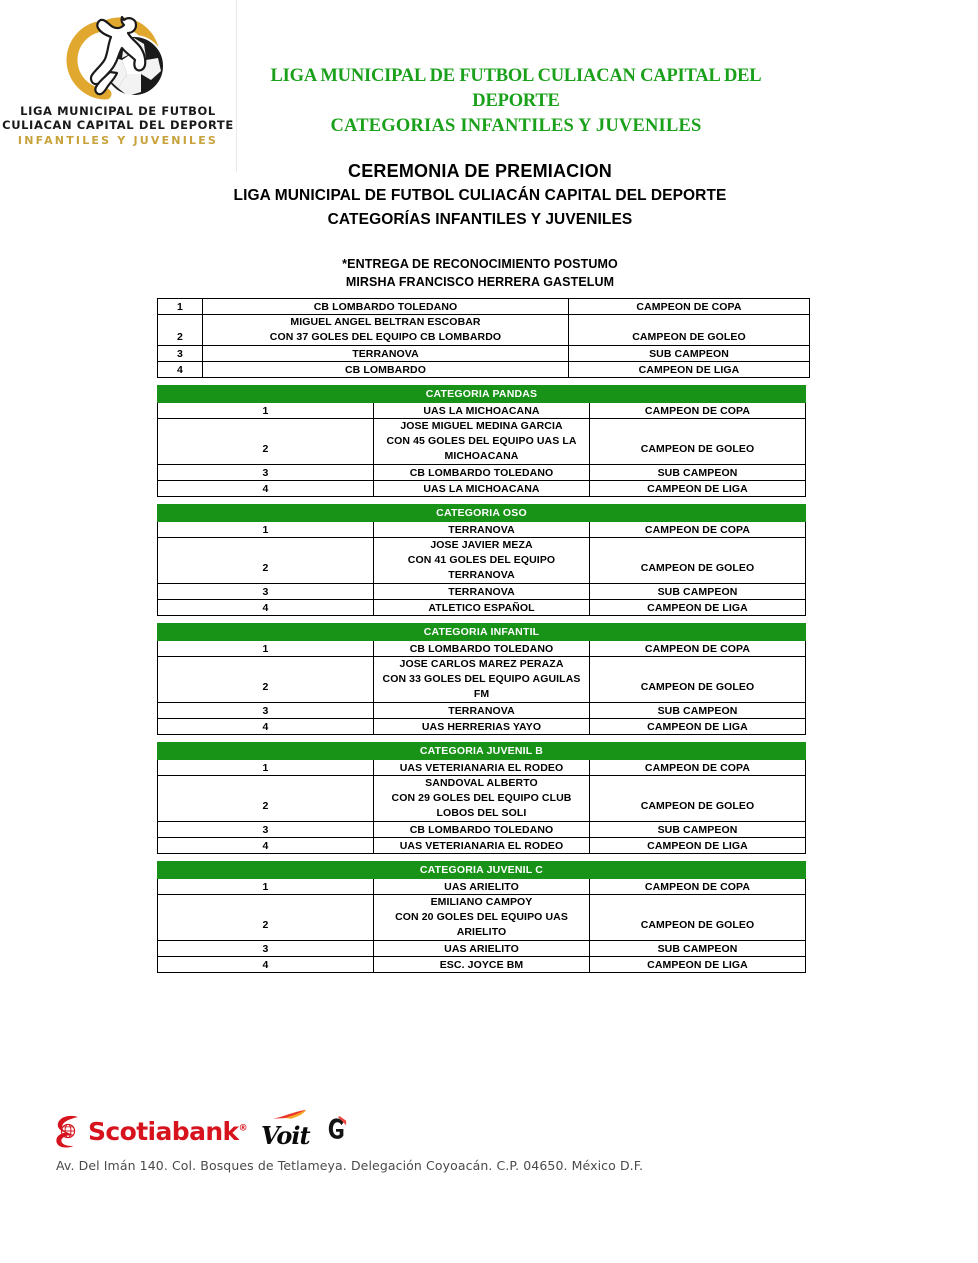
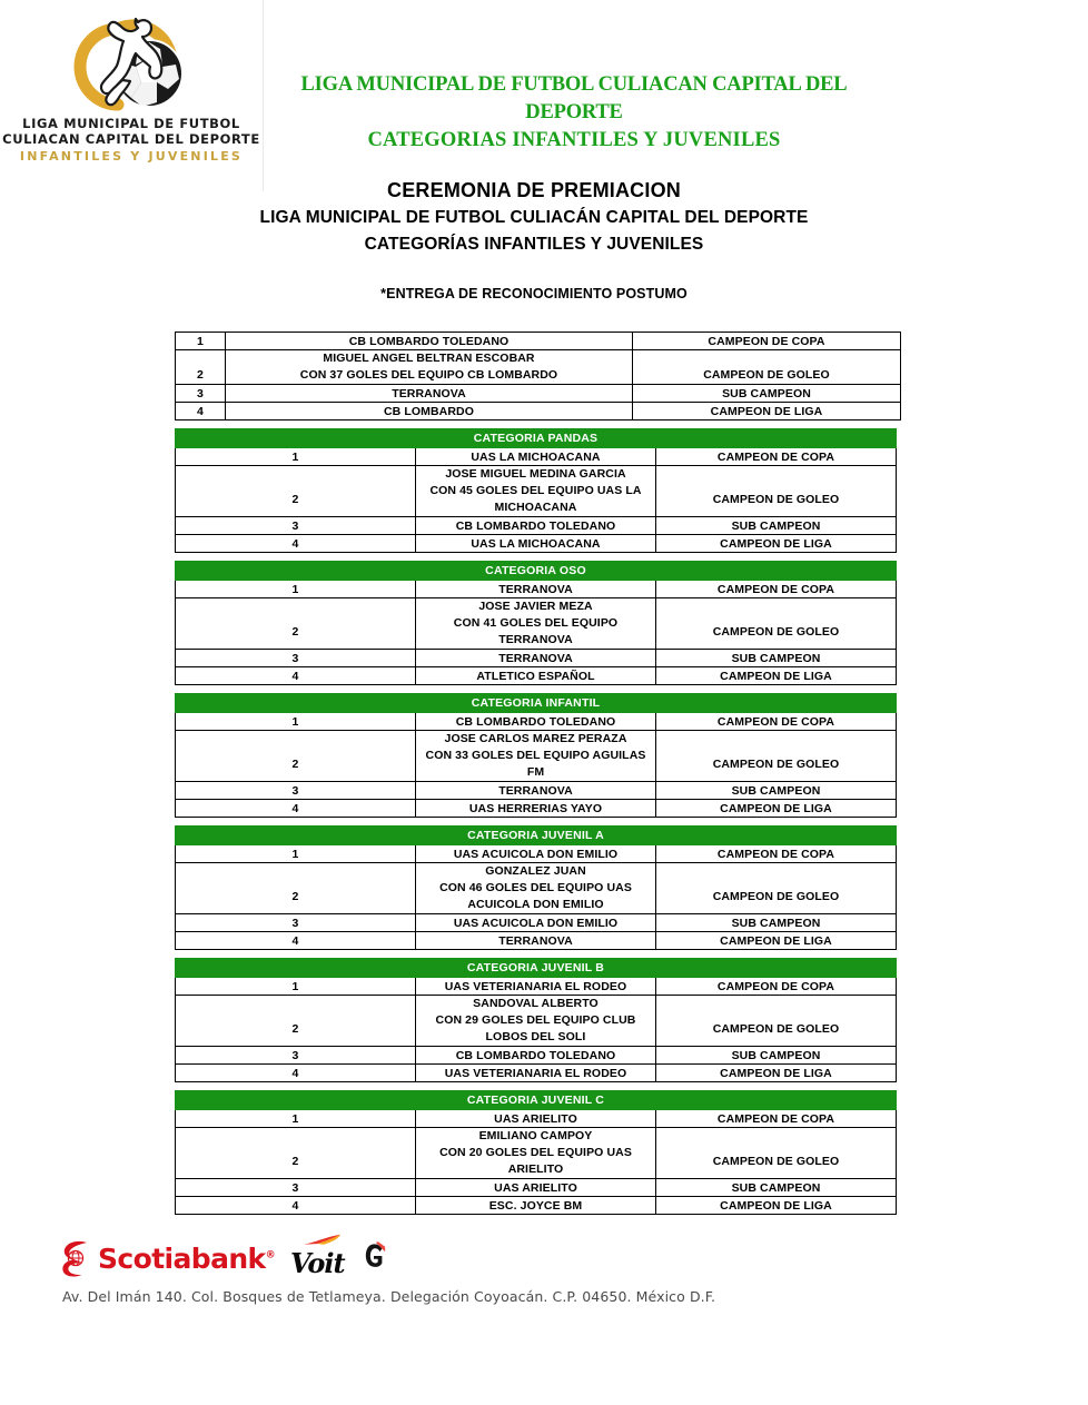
  LIGA MUNICIPAL DE FUTBOL
  CULIACAN CAPITAL DEL DEPORTE
  INFANTILES Y JUVENILES
  LIGA MUNICIPAL DE FUTBOL CULIACAN CAPITAL DEL DEPORTE
  CATEGORIAS INFANTILES Y JUVENILES
  CEREMONIA DE PREMIACION
  LIGA MUNICIPAL DE FUTBOL CULIACÁN CAPITAL DEL DEPORTE
  CATEGORÍAS INFANTILES Y JUVENILES
  *ENTREGA DE RECONOCIMIENTO POSTUMO
- MIRSHA FRANCISCO HERRERA GASTELUM
  1	CB LOMBARDO TOLEDANO	CAMPEON DE COPA
  2	MIGUEL ANGEL BELTRAN ESCOBARCON 37 GOLES DEL EQUIPO CB LOMBARDO	CAMPEON DE GOLEO
  3	TERRANOVA	SUB CAMPEON
  4	CB LOMBARDO	CAMPEON DE LIGA
  CATEGORIA PANDAS
  1	UAS LA MICHOACANA	CAMPEON DE COPA
  2	JOSE MIGUEL MEDINA GARCIACON 45 GOLES DEL EQUIPO UAS LA MICHOACANA	CAMPEON DE GOLEO
  3	CB LOMBARDO TOLEDANO	SUB CAMPEON
  4	UAS LA MICHOACANA	CAMPEON DE LIGA
  CATEGORIA OSO
  1	TERRANOVA	CAMPEON DE COPA
  2	JOSE JAVIER MEZACON 41 GOLES DEL EQUIPO TERRANOVA	CAMPEON DE GOLEO
  3	TERRANOVA	SUB CAMPEON
  4	ATLETICO ESPAÑOL	CAMPEON DE LIGA
  CATEGORIA INFANTIL
  1	CB LOMBARDO TOLEDANO	CAMPEON DE COPA
  2	JOSE CARLOS MAREZ PERAZACON 33 GOLES DEL EQUIPO AGUILAS FM	CAMPEON DE GOLEO
  3	TERRANOVA	SUB CAMPEON
  4	UAS HERRERIAS YAYO	CAMPEON DE LIGA
+ CATEGORIA JUVENIL A
+ 1	UAS ACUICOLA DON EMILIO	CAMPEON DE COPA
+ 2	GONZALEZ JUANCON 46 GOLES DEL EQUIPO UAS ACUICOLA DON EMILIO	CAMPEON DE GOLEO
+ 3	UAS ACUICOLA DON EMILIO	SUB CAMPEON
+ 4	TERRANOVA	CAMPEON DE LIGA
  CATEGORIA JUVENIL B
  1	UAS VETERIANARIA EL RODEO	CAMPEON DE COPA
  2	SANDOVAL ALBERTOCON 29 GOLES DEL EQUIPO CLUB LOBOS DEL SOLI	CAMPEON DE GOLEO
  3	CB LOMBARDO TOLEDANO	SUB CAMPEON
  4	UAS VETERIANARIA EL RODEO	CAMPEON DE LIGA
  CATEGORIA JUVENIL C
  1	UAS ARIELITO	CAMPEON DE COPA
  2	EMILIANO CAMPOYCON 20 GOLES DEL EQUIPO UAS ARIELITO	CAMPEON DE GOLEO
  3	UAS ARIELITO	SUB CAMPEON
  4	ESC. JOYCE BM	CAMPEON DE LIGA
  Scotiabank®
  Voit
  Av. Del Imán 140. Col. Bosques de Tetlameya. Delegación Coyoacán. C.P. 04650. México D.F.
